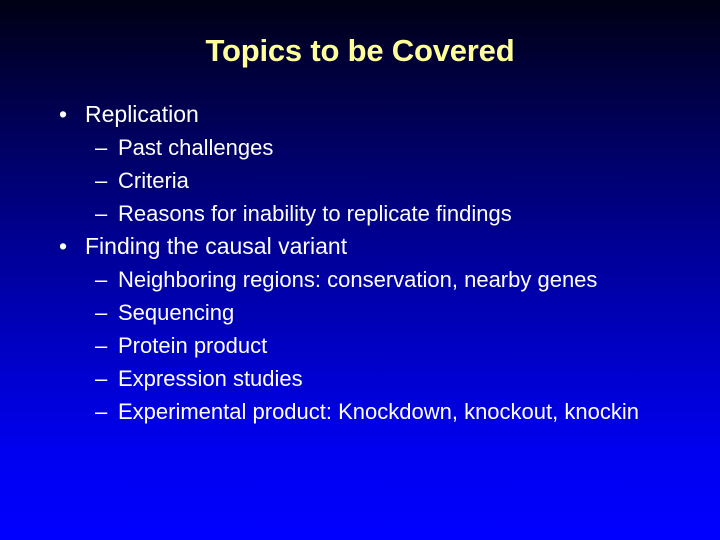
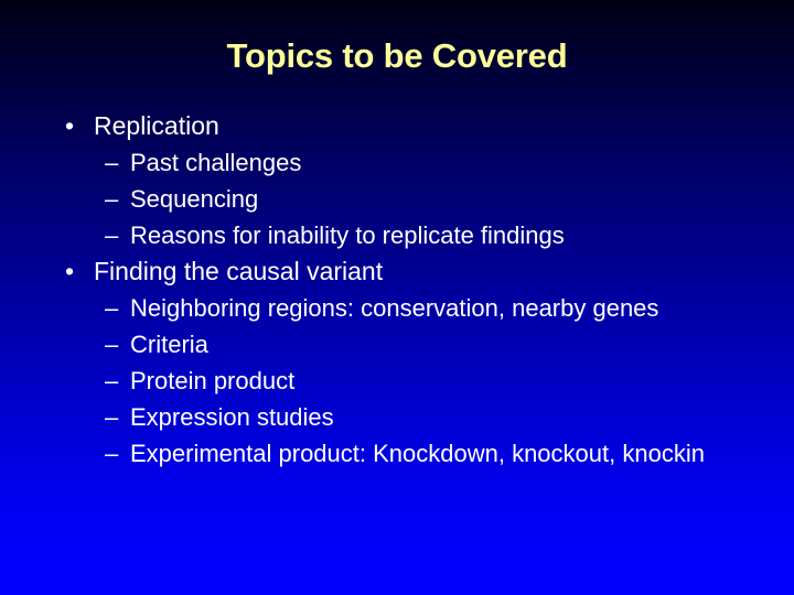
  Topics to be Covered
  •
  Replication
  –
  Past challenges
  –
- Criteria
+ Sequencing
  –
  Reasons for inability to replicate findings
  •
  Finding the causal variant
  –
  Neighboring regions: conservation, nearby genes
  –
- Sequencing
+ Criteria
  –
  Protein product
  –
  Expression studies
  –
  Experimental product: Knockdown, knockout, knockin
